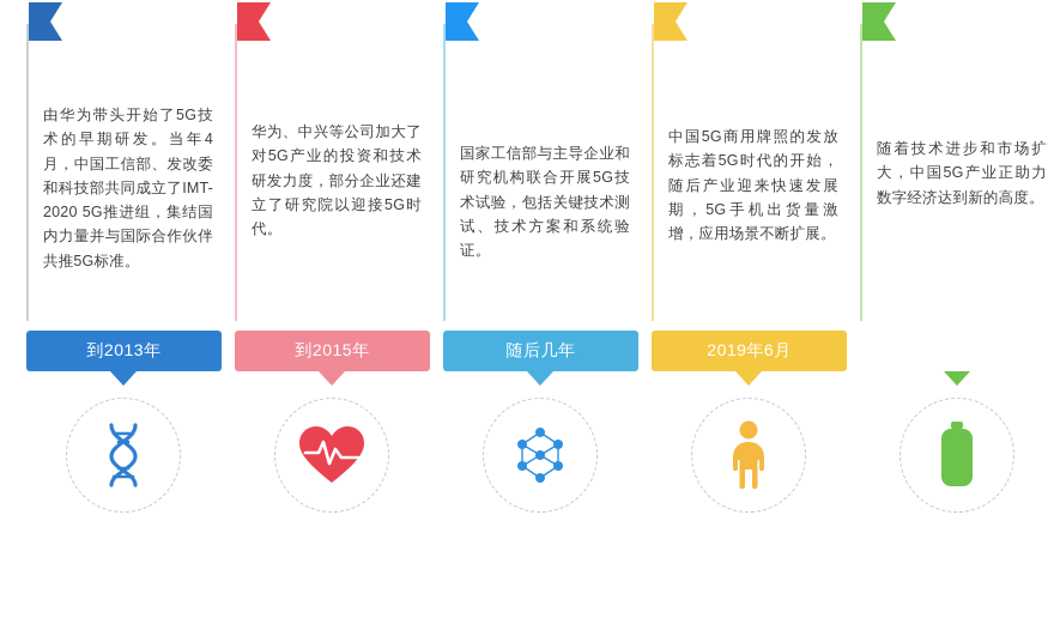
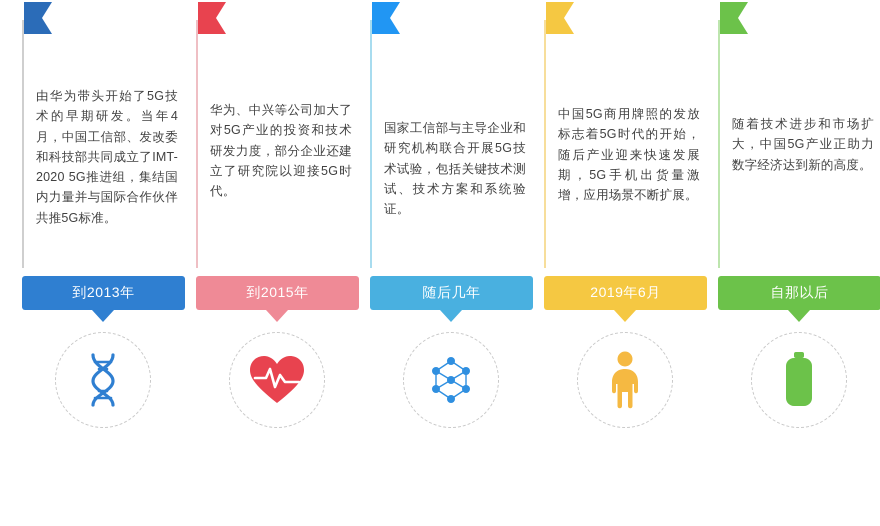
  由华为带头开始了5G技术的早期研发。当年4月，中国工信部、发改委和科技部共同成立了IMT-2020 5G推进组，集结国内力量并与国际合作伙伴共推5G标准。
  到2013年
  华为、中兴等公司加大了对5G产业的投资和技术研发力度，部分企业还建立了研究院以迎接5G时代。
  到2015年
  国家工信部与主导企业和研究机构联合开展5G技术试验，包括关键技术测试、技术方案和系统验证。
  随后几年
  中国5G商用牌照的发放标志着5G时代的开始，随后产业迎来快速发展期，5G手机出货量激增，应用场景不断扩展。
  2019年6月
  随着技术进步和市场扩大，中国5G产业正助力数字经济达到新的高度。
+ 自那以后
